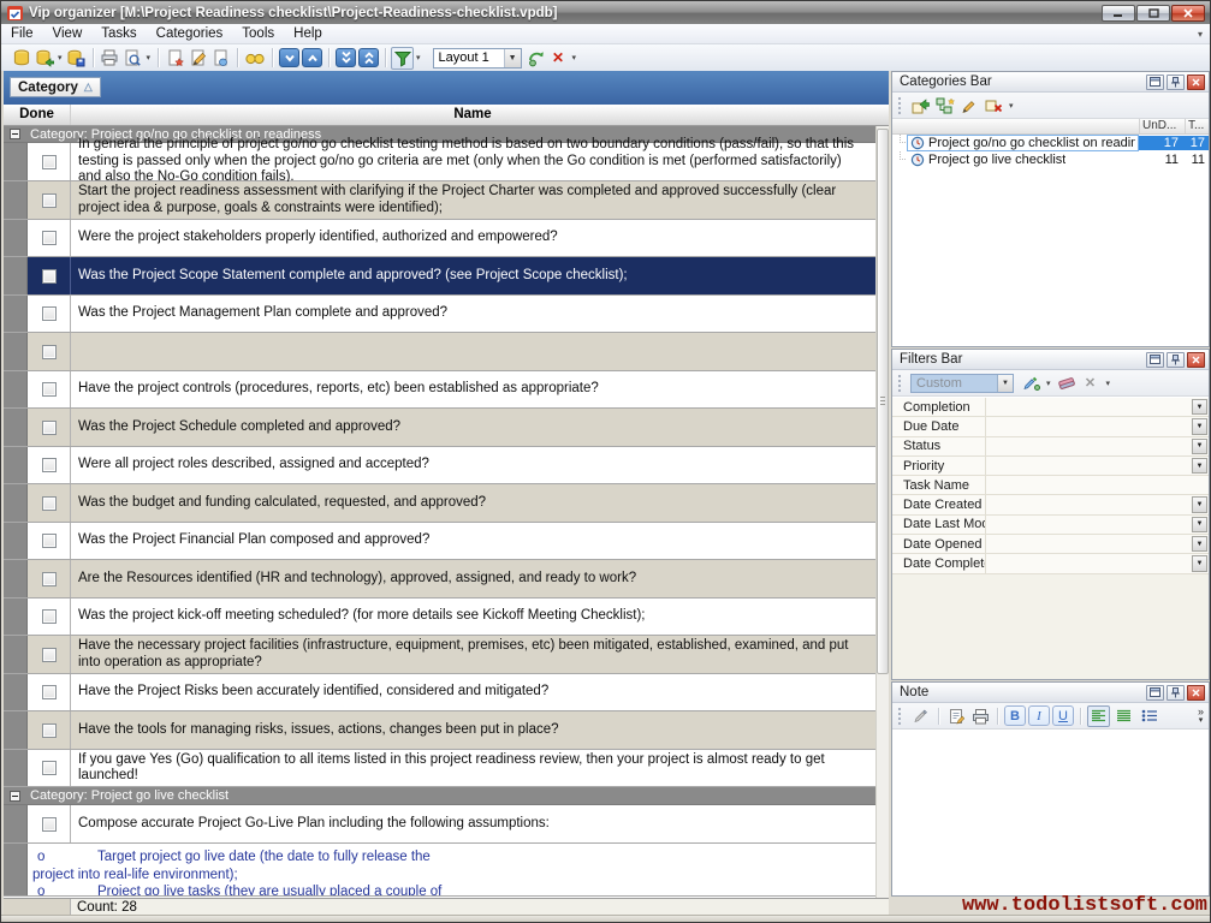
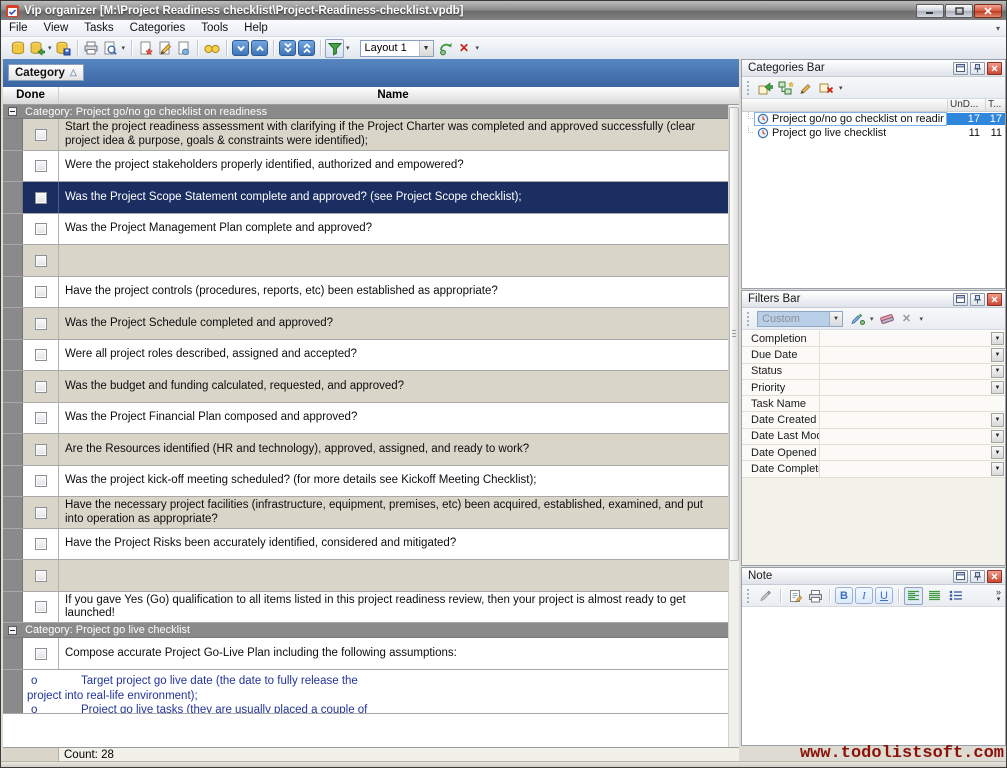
  Vip organizer [M:\Project Readiness checklist\Project-Readiness-checklist.vpdb]
  File
  View
  Tasks
  Categories
  Tools
  Help
  ▾
  Layout 1
  ✕
  Category
  △
  Done
  Name
  Category: Project go/no go checklist on readiness
- In general the principle of project go/no go checklist testing method is based on two boundary conditions (pass/fail), so that this testing is passed only when the project go/no go criteria are met (only when the Go condition is met (performed satisfactorily) and also the No-Go condition fails).
  Start the project readiness assessment with clarifying if the Project Charter was completed and approved successfully (clear project idea & purpose, goals & constraints were identified);
  Were the project stakeholders properly identified, authorized and empowered?
  Was the Project Scope Statement complete and approved? (see Project Scope checklist);
  Was the Project Management Plan complete and approved?
  Have the project controls (procedures, reports, etc) been established as appropriate?
  Was the Project Schedule completed and approved?
  Were all project roles described, assigned and accepted?
  Was the budget and funding calculated, requested, and approved?
  Was the Project Financial Plan composed and approved?
  Are the Resources identified (HR and technology), approved, assigned, and ready to work?
  Was the project kick-off meeting scheduled? (for more details see Kickoff Meeting Checklist);
- Have the necessary project facilities (infrastructure, equipment, premises, etc) been mitigated, established, examined, and put into operation as appropriate?
+ Have the necessary project facilities (infrastructure, equipment, premises, etc) been acquired, established, examined, and put into operation as appropriate?
  Have the Project Risks been accurately identified, considered and mitigated?
- Have the tools for managing risks, issues, actions, changes been put in place?
  If you gave Yes (Go) qualification to all items listed in this project readiness review, then your project is almost ready to get launched!
  Category: Project go live checklist
  Compose accurate Project Go-Live Plan including the following assumptions:
  o Target project go live date (the date to fully release the
  project into real-life environment);
  o Project go live tasks (they are usually placed a couple of
  Count: 28
  Categories Bar
  UnD...
  T...
  Project go/no go checklist on readin
  17
  17
  Project go live checklist
  11
  11
  Filters Bar
  Custom
  ✕
  Completion
  Due Date
  Status
  Priority
  Task Name
  Date Created
  Date Opened
  Date Complet
  Note
  B
  I
  U
  »
  www.todolistsoft.com
